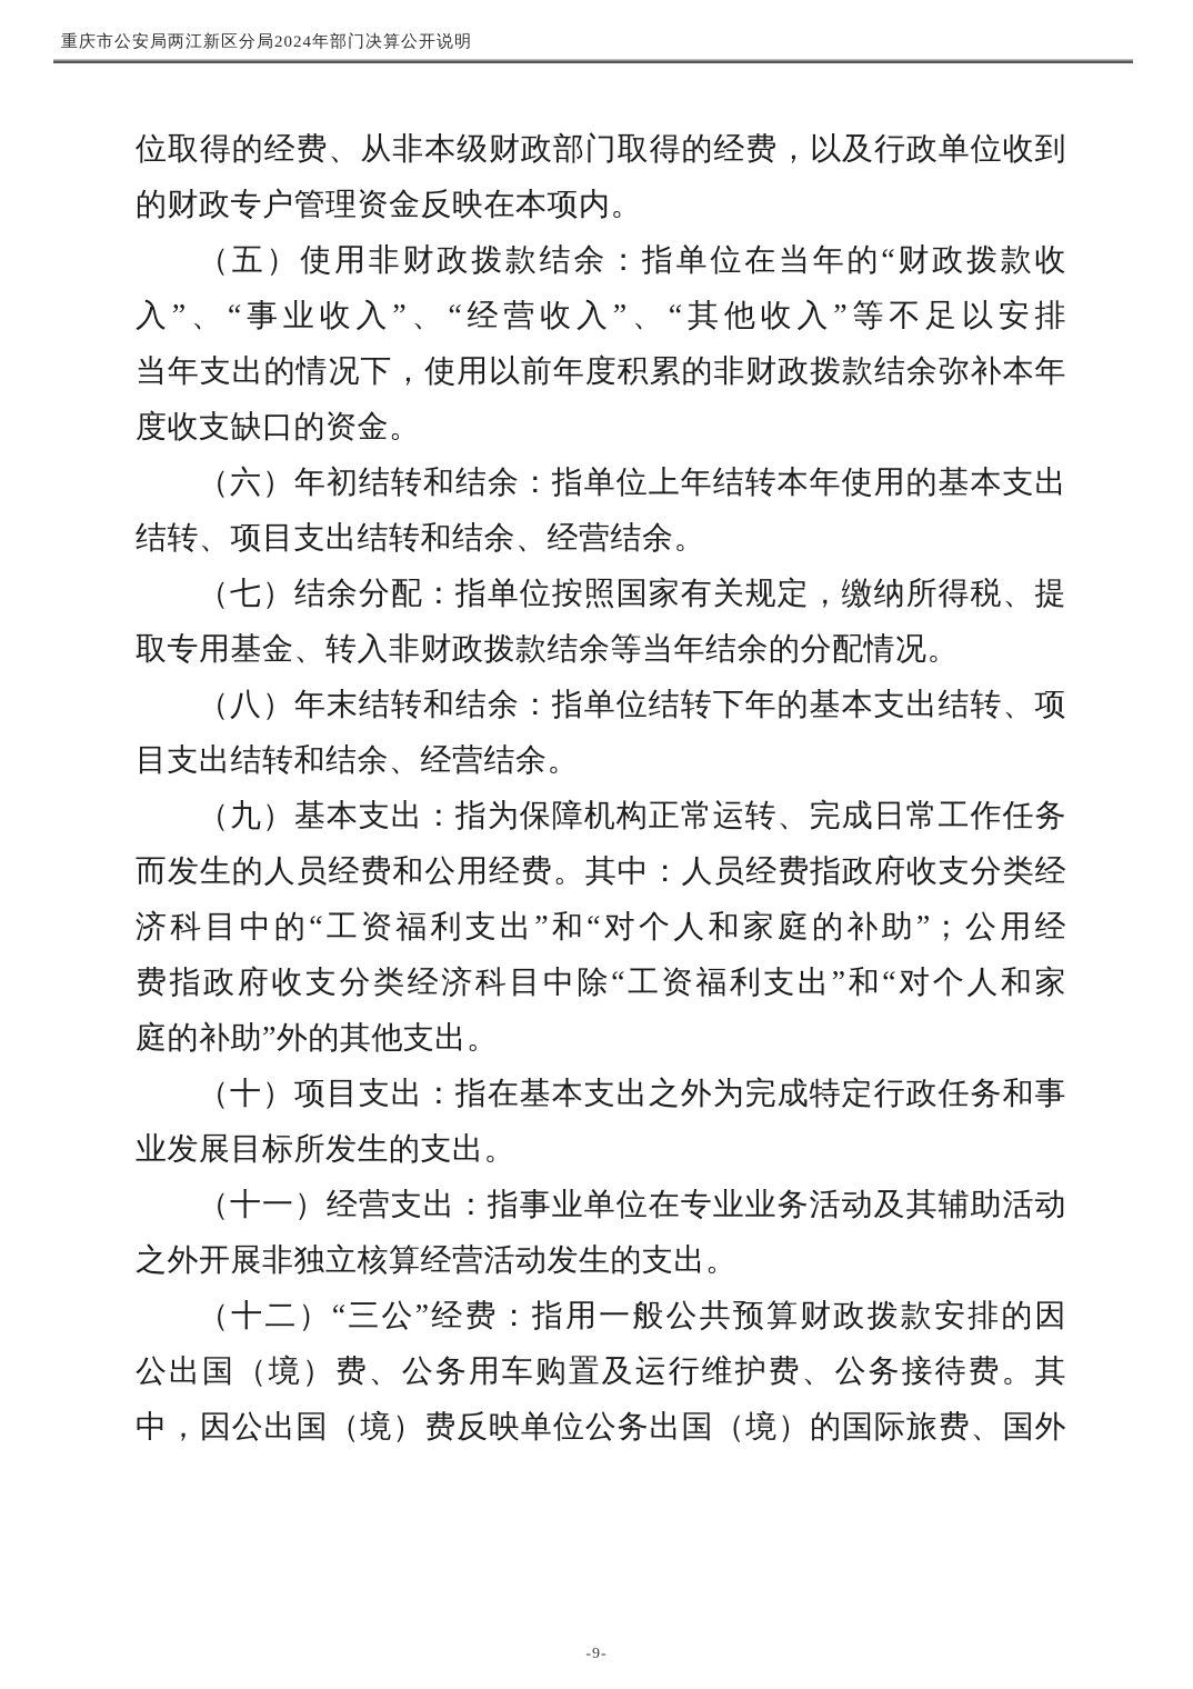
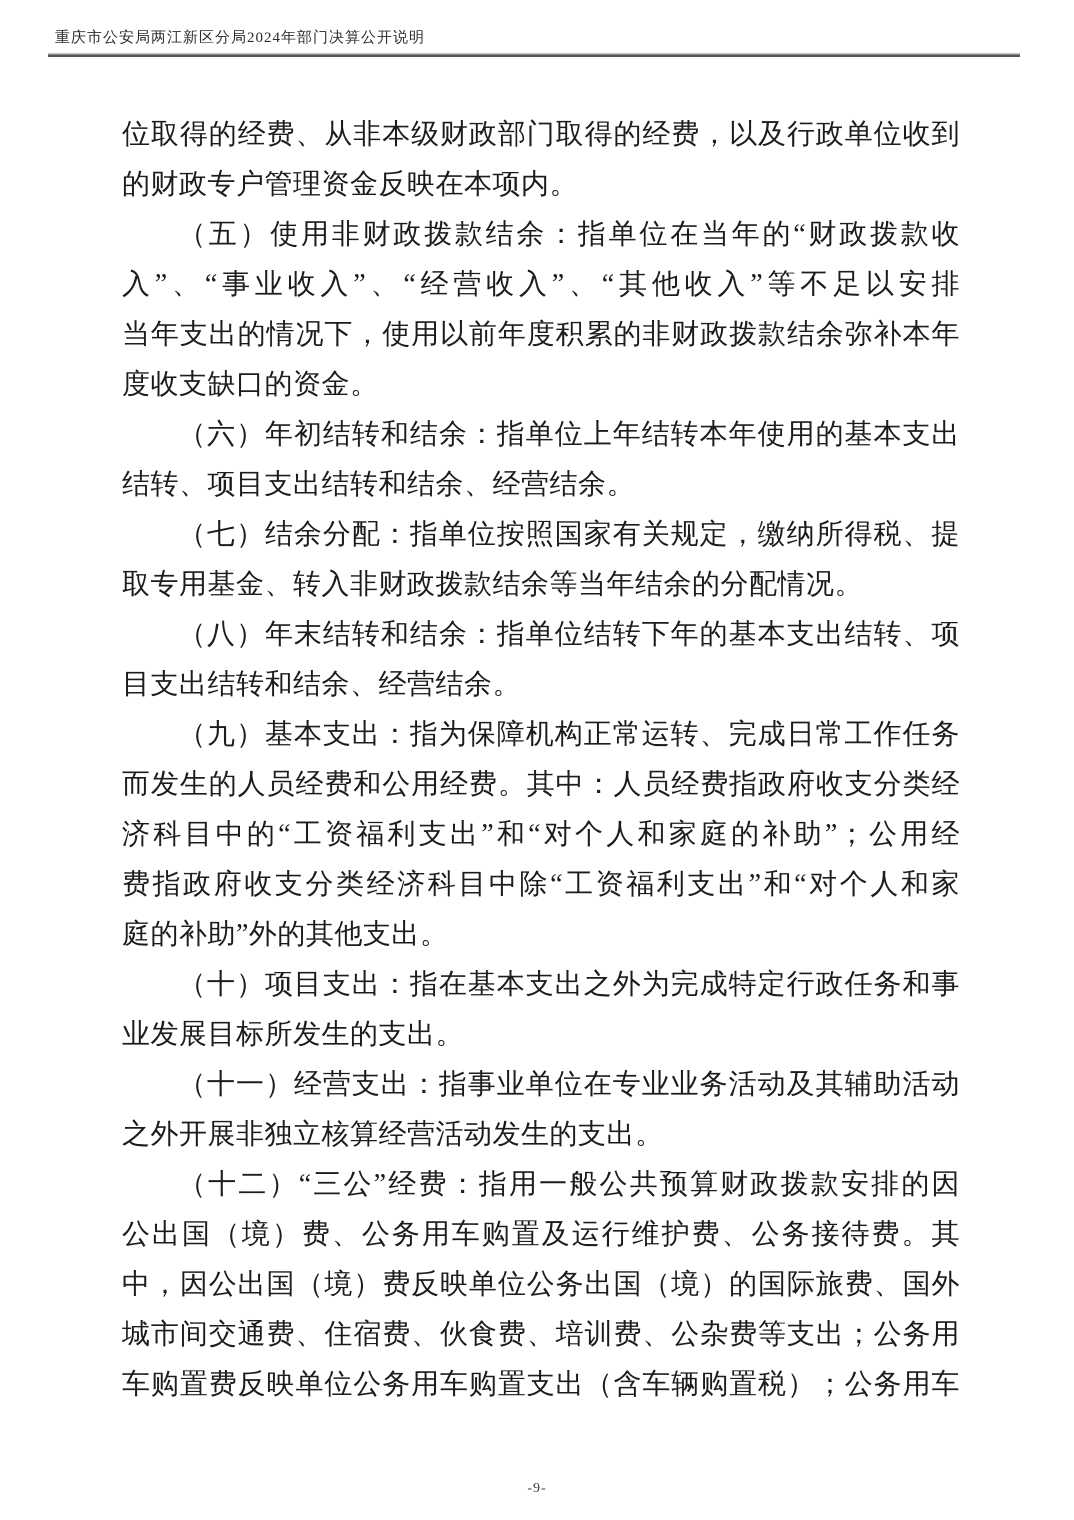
  重庆市公安局两江新区分局2024年部门决算公开说明
  位取得的经费、从非本级财政部门取得的经费，以及行政单位收到
  的财政专户管理资金反映在本项内。
  （五）使用非财政拨款结余：指单位在当年的“财政拨款收
  入”、“事业收入”、“经营收入”、“其他收入”等不足以安排
  当年支出的情况下，使用以前年度积累的非财政拨款结余弥补本年
  度收支缺口的资金。
  （六）年初结转和结余：指单位上年结转本年使用的基本支出
  结转、项目支出结转和结余、经营结余。
  （七）结余分配：指单位按照国家有关规定，缴纳所得税、提
  取专用基金、转入非财政拨款结余等当年结余的分配情况。
  （八）年末结转和结余：指单位结转下年的基本支出结转、项
  目支出结转和结余、经营结余。
  （九）基本支出：指为保障机构正常运转、完成日常工作任务
  而发生的人员经费和公用经费。其中：人员经费指政府收支分类经
  济科目中的“工资福利支出”和“对个人和家庭的补助”；公用经
  费指政府收支分类经济科目中除“工资福利支出”和“对个人和家
  庭的补助”外的其他支出。
  （十）项目支出：指在基本支出之外为完成特定行政任务和事
  业发展目标所发生的支出。
  （十一）经营支出：指事业单位在专业业务活动及其辅助活动
  之外开展非独立核算经营活动发生的支出。
  （十二）“三公”经费：指用一般公共预算财政拨款安排的因
  公出国（境）费、公务用车购置及运行维护费、公务接待费。其
  中，因公出国（境）费反映单位公务出国（境）的国际旅费、国外
+ 城市间交通费、住宿费、伙食费、培训费、公杂费等支出；公务用
+ 车购置费反映单位公务用车购置支出（含车辆购置税）；公务用车
  -9-
